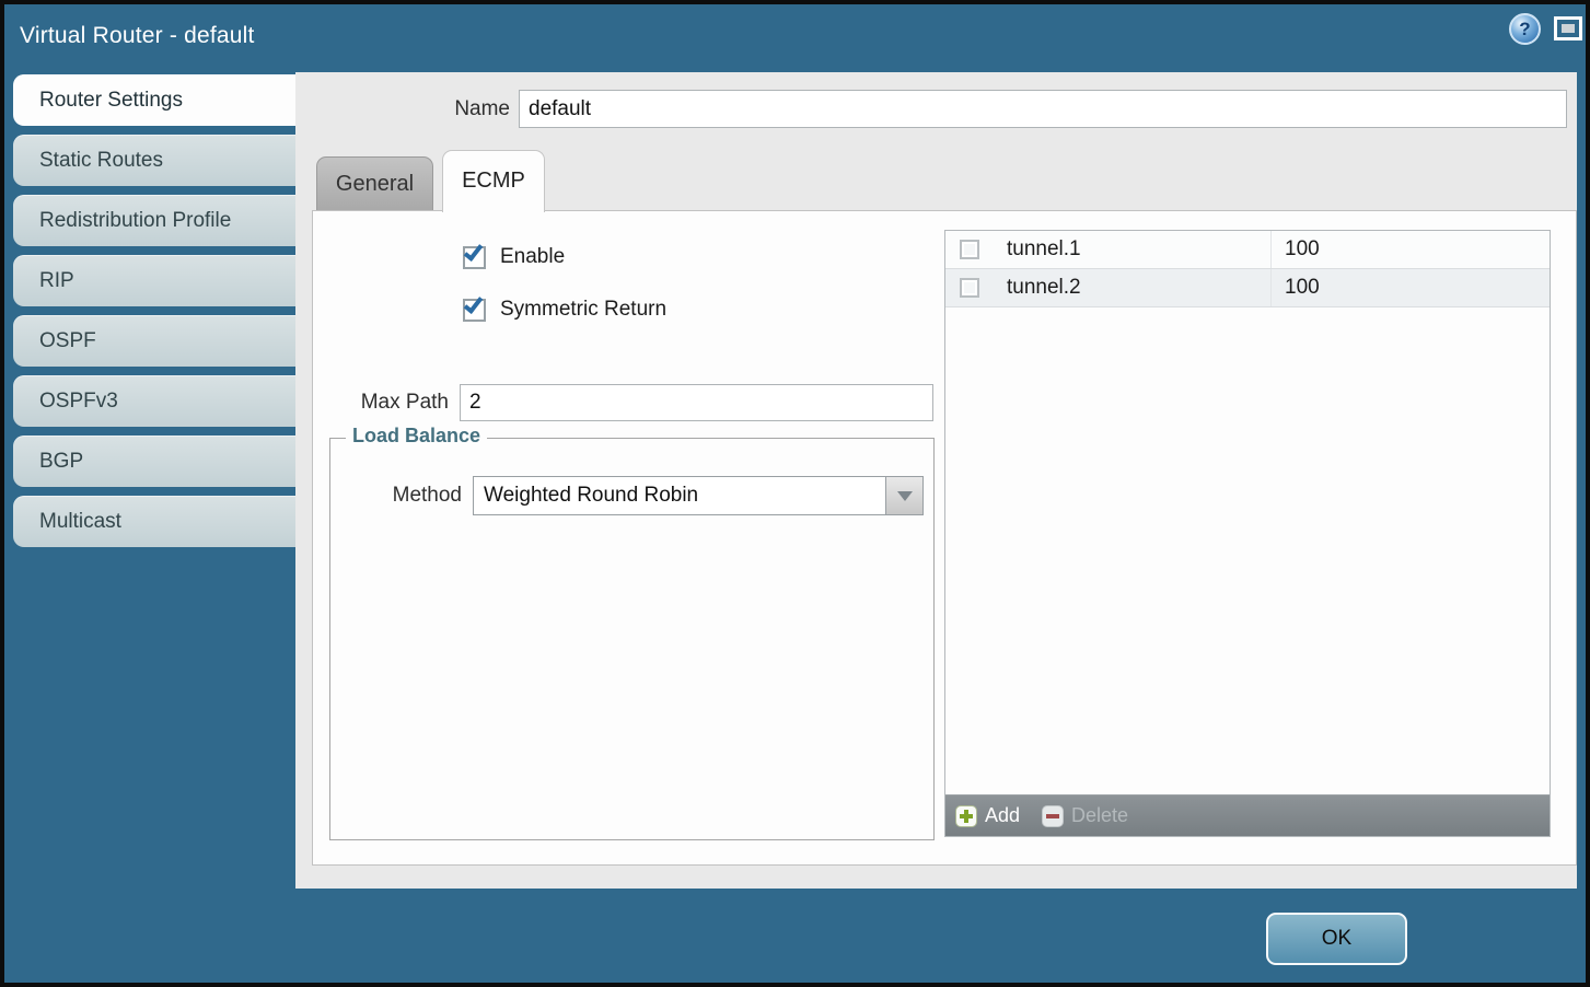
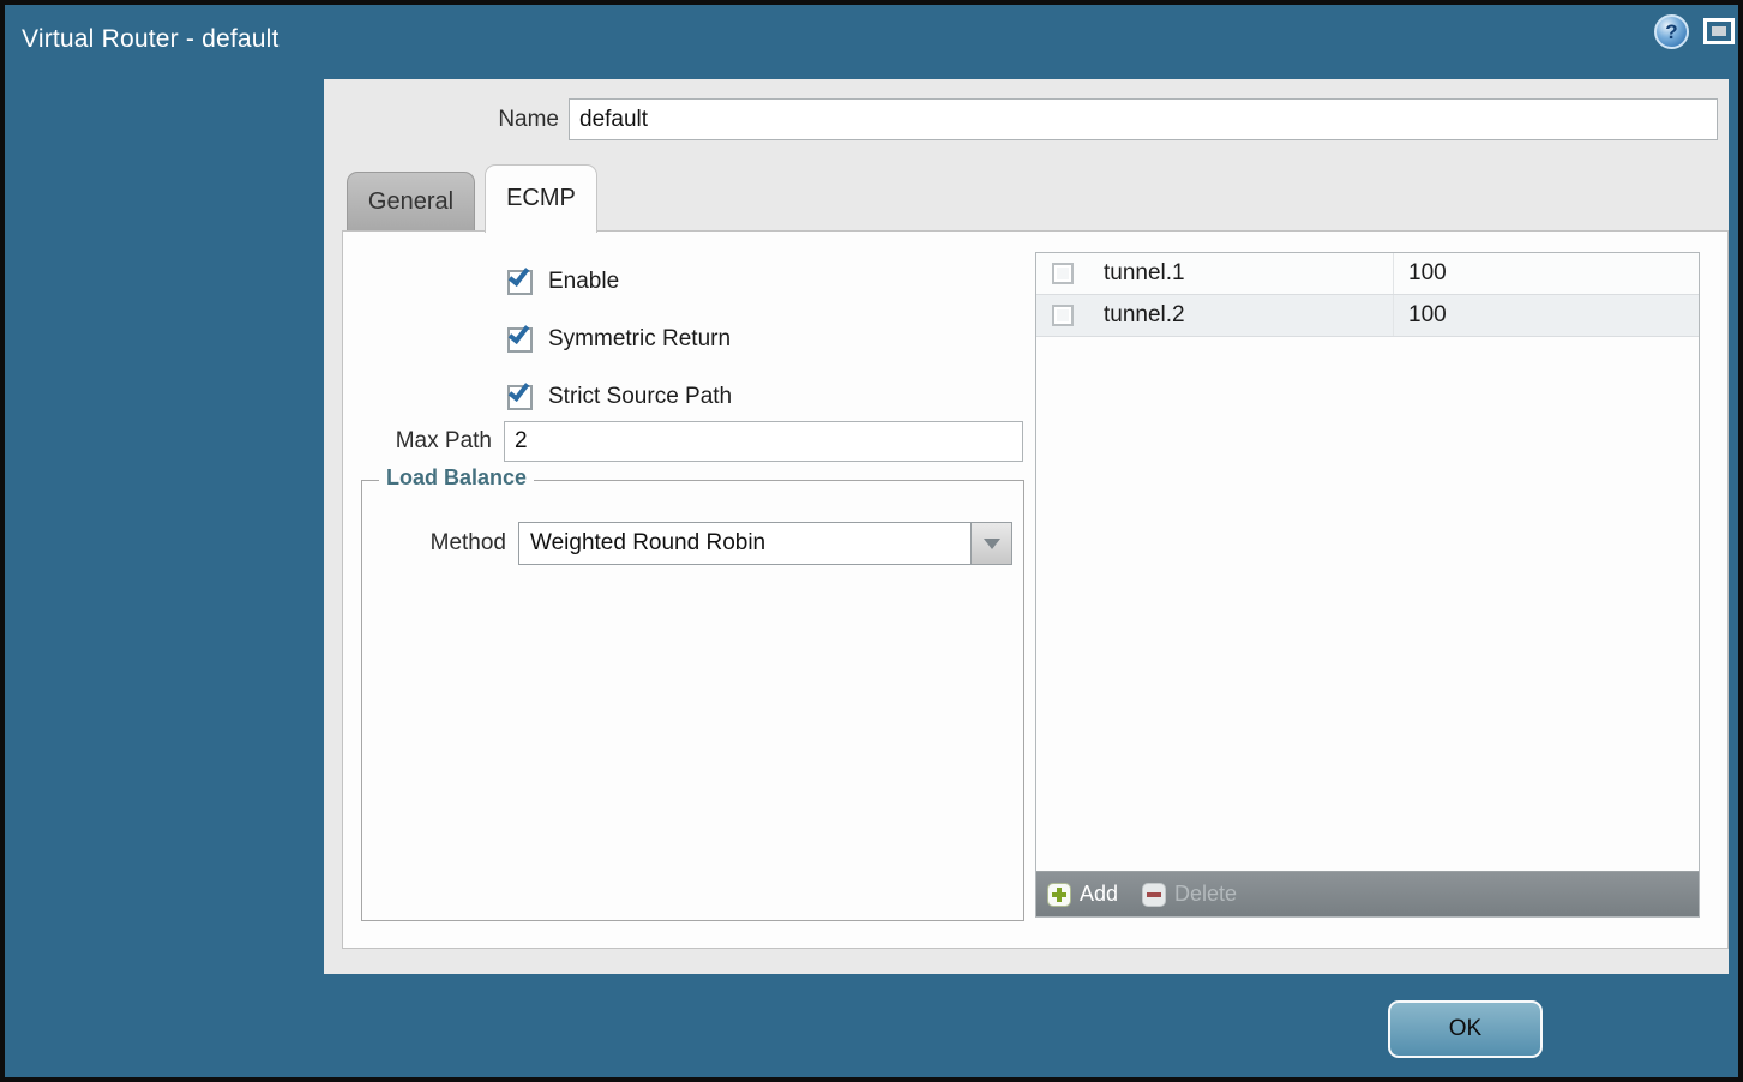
  Virtual Router - default
  ?
- Router Settings
- Static Routes
- Redistribution Profile
- RIP
- OSPF
- OSPFv3
- BGP
- Multicast
  Name
  default
  General
  ECMP
  Enable
  Symmetric Return
+ Strict Source Path
  Max Path
  2
  Load Balance
  Method
  Weighted Round Robin
  tunnel.1
  100
  tunnel.2
  100
  Add
  Delete
  OK
